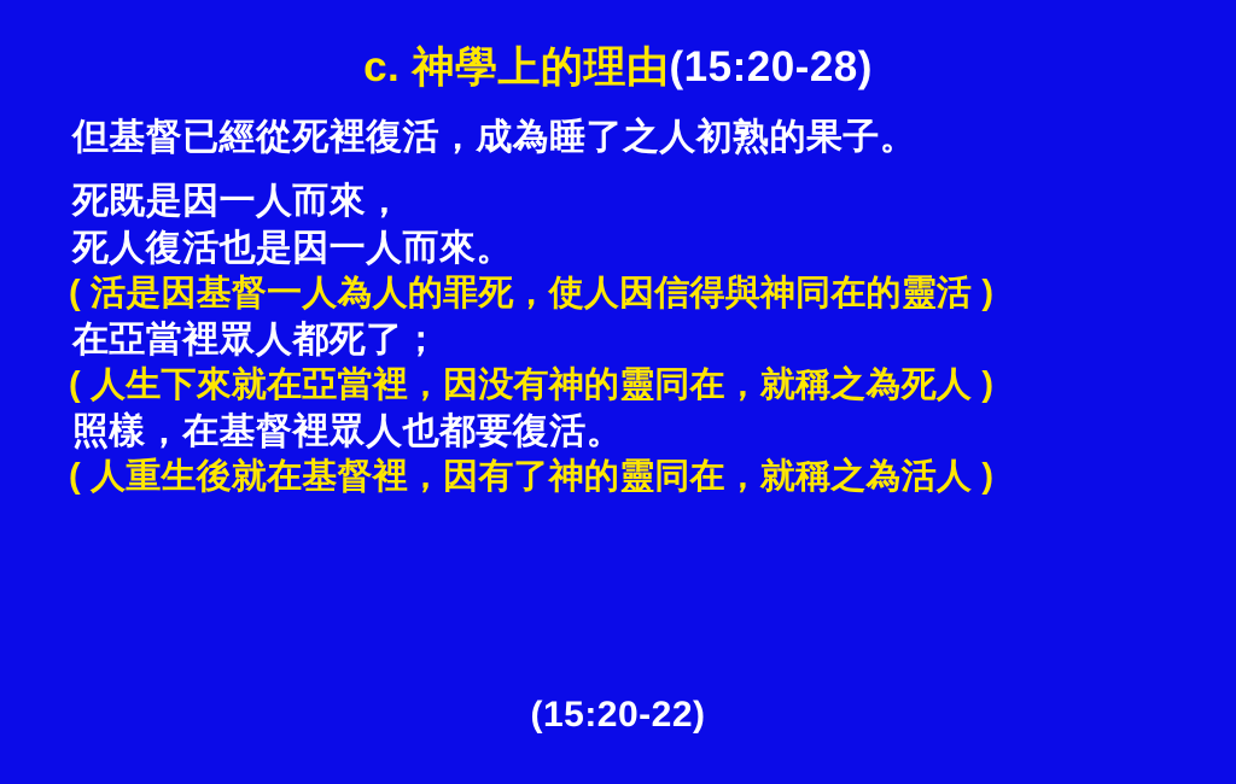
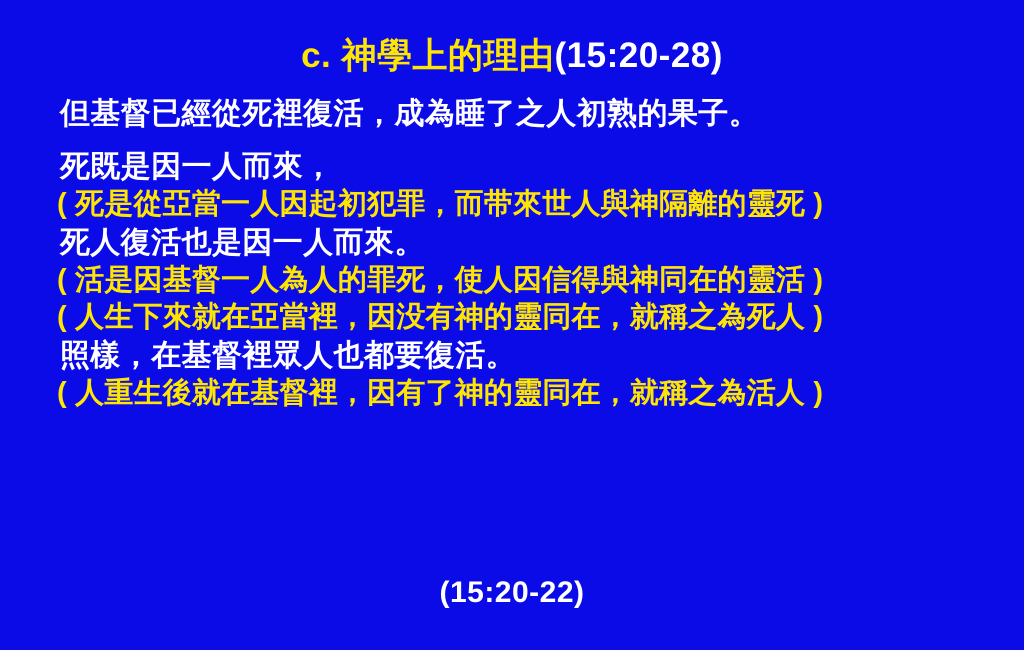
  c. 神學上的理由(15:20-28)
  但基督已經從死裡復活，成為睡了之人初熟的果子。
  死既是因一人而來，
+ ( 死是從亞當一人因起初犯罪，而带來世人與神隔離的靈死 )
  死人復活也是因一人而來。
  ( 活是因基督一人為人的罪死，使人因信得與神同在的靈活 )
- 在亞當裡眾人都死了；
  ( 人生下來就在亞當裡，因没有神的靈同在，就稱之為死人 )
  照樣，在基督裡眾人也都要復活。
  ( 人重生後就在基督裡，因有了神的靈同在，就稱之為活人 )
  (15:20-22)
